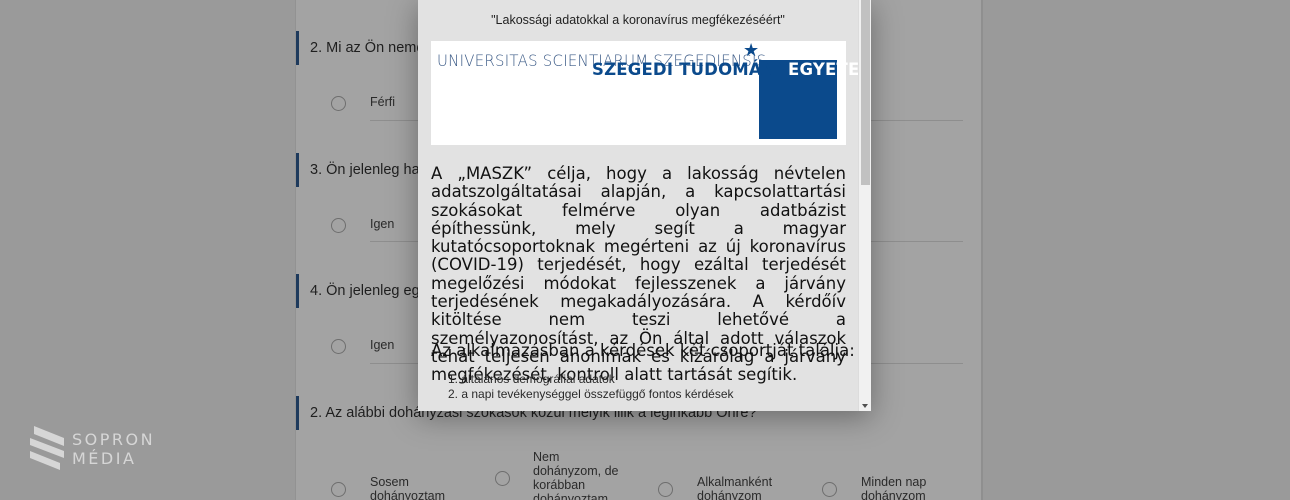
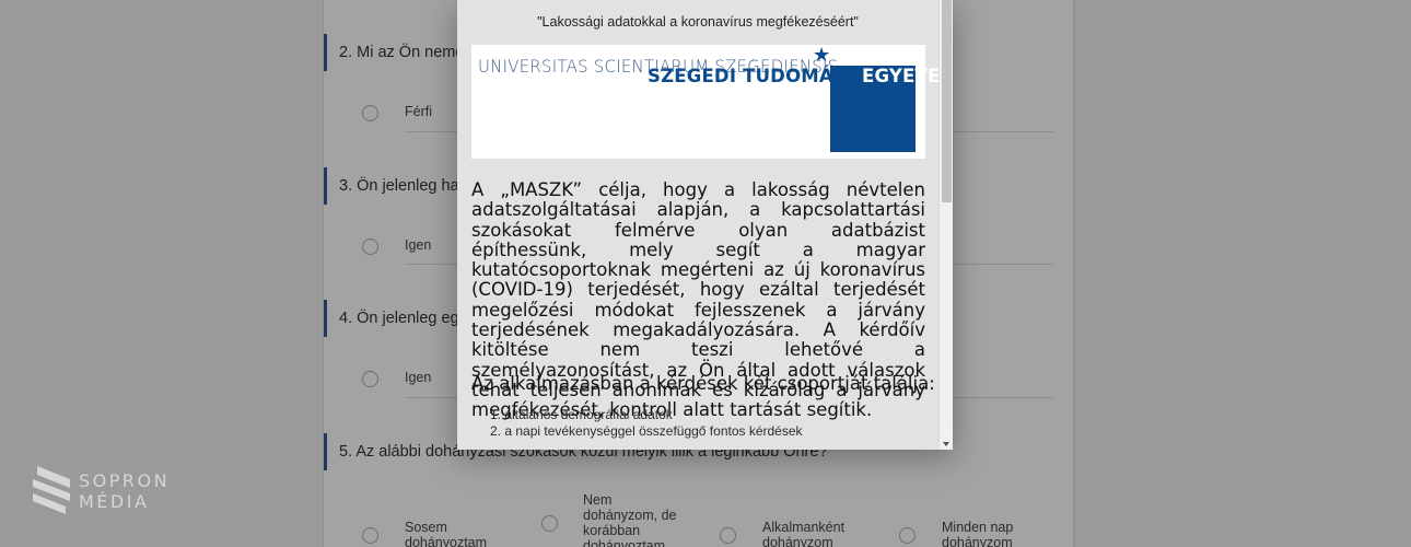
  2. Mi az Ön nem
  Férfi
  3. Ön jelenleg ha
  Igen
  4. Ön jelenleg eg
  Igen
- 2. Az alábbi dohányzási szokások közül melyik illik a leginkább Önre?
+ 5. Az alábbi dohányzási szokások közül melyik illik a leginkább Önre?
  Sosem dohányoztam
  Nem dohányzom, de korábban dohányoztam
  Alkalmanként dohányzom
  Minden nap dohányzom
  SOPRON
  MÉDIA
  "Lakossági adatokkal a koronavírus megfékezéséért"
  UNIVERSITAS SCIENTIARUM SZEGEDIENSI
  ★
  SZEGEDI TUDOMÁNYEGYETE
  A „MASZK” célja, hogy a lakosság névtelen adatszolgáltatásai alapján, a kapcsolattartási szokásokat felmérve olyan adatbázist építhessünk, mely segít a magyar kutatócsoportoknak megérteni az új koronavírus (COVID-19) terjedését, hogy ezáltal terjedését megelőzési módokat fejlesszenek a járvány terjedésének megakadályozására. A kérdőív kitöltése nem teszi lehetővé a személyazonosítást, az Ön által adott válaszok tehát teljesen anonimak és kizárólag a járvány megfékezését, kontroll alatt tartását segítik.
  Az alkalmazásban a kérdések két csoportját találja:
  1. általános demográfiai adatok
  2. a napi tevékenységgel összefüggő fontos kérdések
